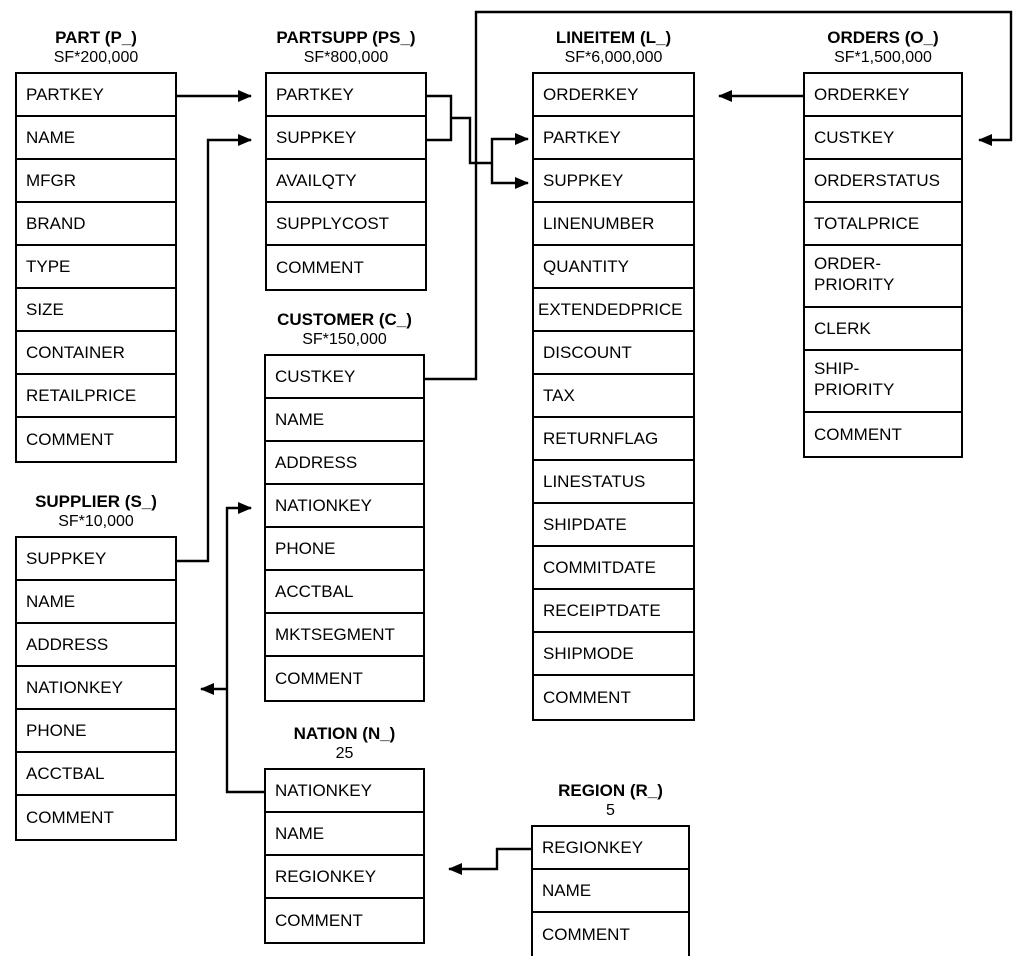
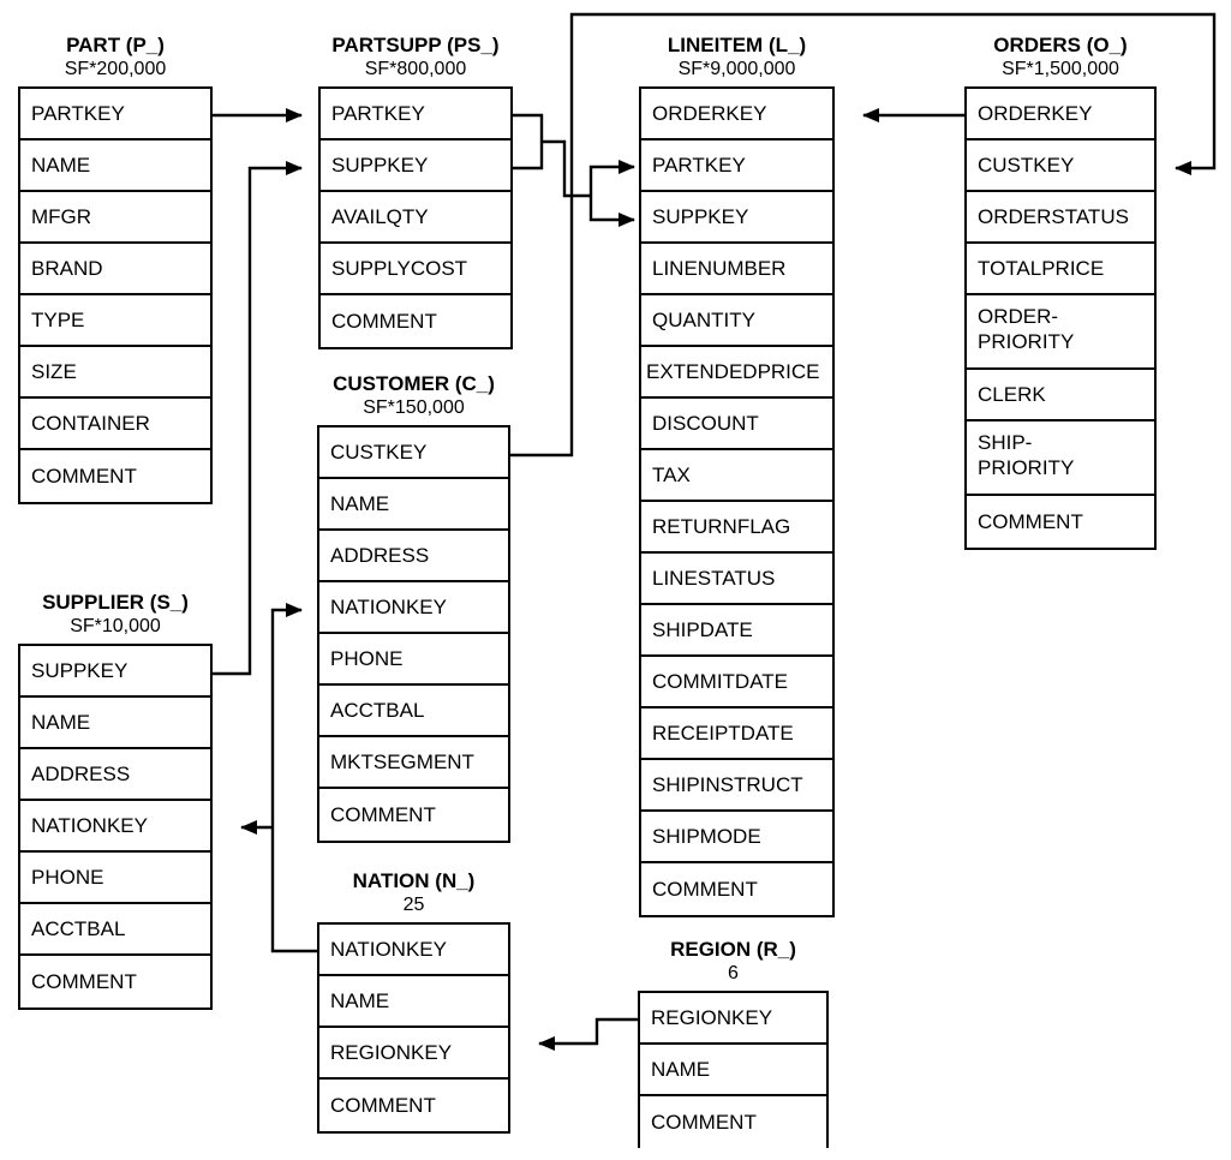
  PART (P_)
  SF*200,000
  PARTKEY
  NAME
  MFGR
  BRAND
  TYPE
  SIZE
  CONTAINER
- RETAILPRICE
  COMMENT
  PARTSUPP (PS_)
  SF*800,000
  PARTKEY
  SUPPKEY
  AVAILQTY
  SUPPLYCOST
  COMMENT
  LINEITEM (L_)
- SF*6,000,000
+ SF*9,000,000
  ORDERKEY
  PARTKEY
  SUPPKEY
  LINENUMBER
  QUANTITY
  EXTENDEDPRICE
  DISCOUNT
  TAX
  RETURNFLAG
  LINESTATUS
  SHIPDATE
  COMMITDATE
  RECEIPTDATE
+ SHIPINSTRUCT
  SHIPMODE
  COMMENT
  ORDERS (O_)
  SF*1,500,000
  ORDERKEY
  CUSTKEY
  ORDERSTATUS
  TOTALPRICE
  ORDER-
  PRIORITY
  CLERK
  SHIP-
  PRIORITY
  COMMENT
  CUSTOMER (C_)
  SF*150,000
  CUSTKEY
  NAME
  ADDRESS
  NATIONKEY
  PHONE
  ACCTBAL
  MKTSEGMENT
  COMMENT
  SUPPLIER (S_)
  SF*10,000
  SUPPKEY
  NAME
  ADDRESS
  NATIONKEY
  PHONE
  ACCTBAL
  COMMENT
  NATION (N_)
  25
  NATIONKEY
  NAME
  REGIONKEY
  COMMENT
  REGION (R_)
- 5
+ 6
  REGIONKEY
  NAME
  COMMENT
